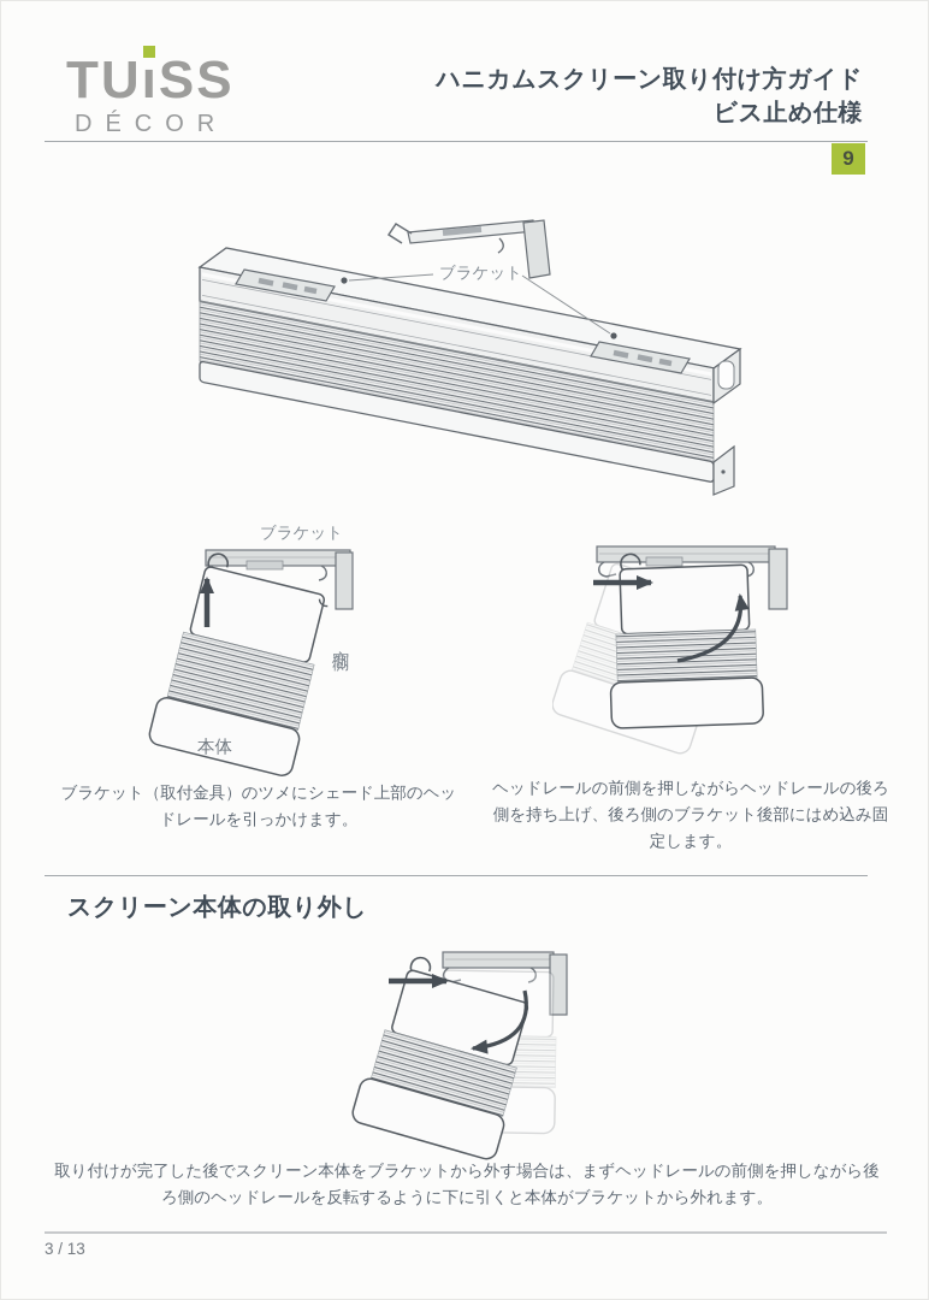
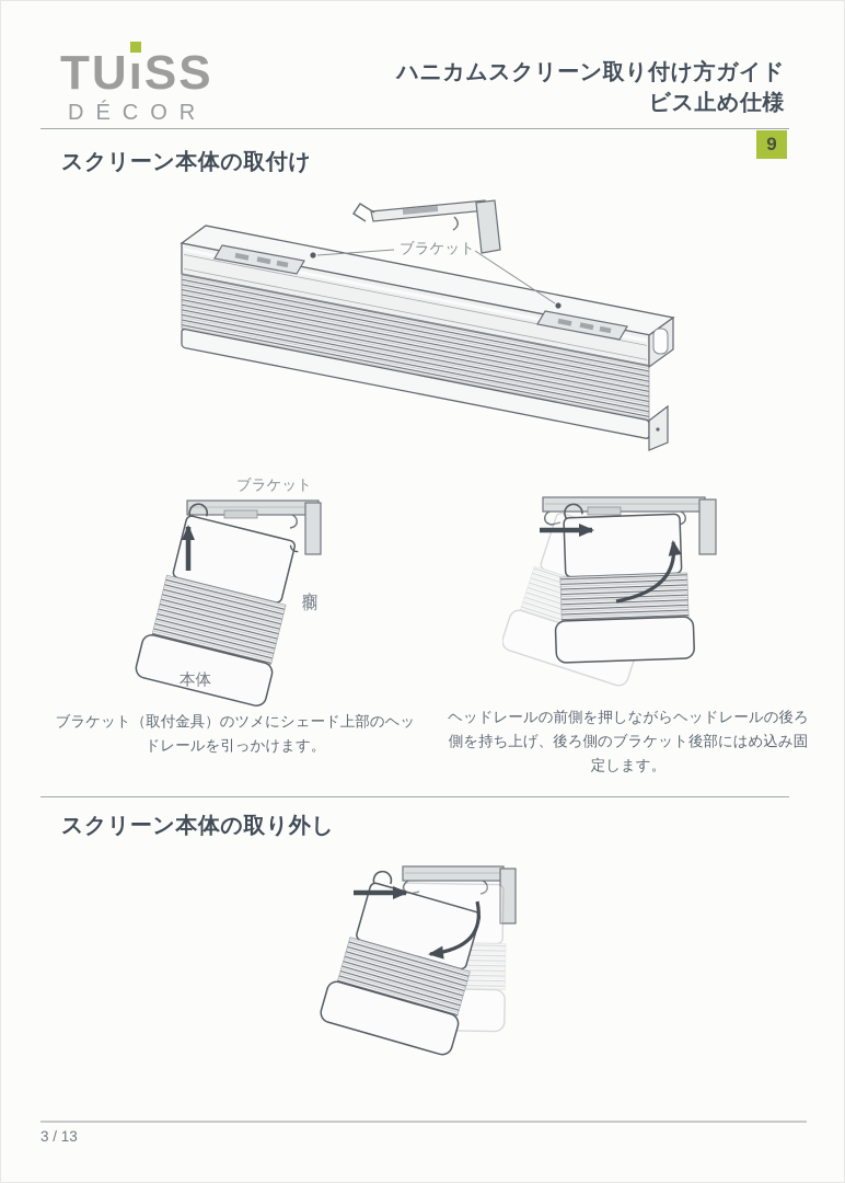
  TUıSS
  DÉCOR
  ハニカムスクリーン取り付け方ガイド
  ビス止め仕様
  9
+ スクリーン本体の取付け
  ブラケット
  ブラケット
  本体
  ブラケット（取付金具）のツメにシェード上部のヘッドレールを引っかけます。
  ヘッドレールの前側を押しながらヘッドレールの後ろ側を持ち上げ、後ろ側のブラケット後部にはめ込み固定します。
  スクリーン本体の取り外し
- 取り付けが完了した後でスクリーン本体をブラケットから外す場合は、まずヘッドレールの前側を押しながら後ろ側のヘッドレールを反転するように下に引くと本体がブラケットから外れます。
  3 / 13
